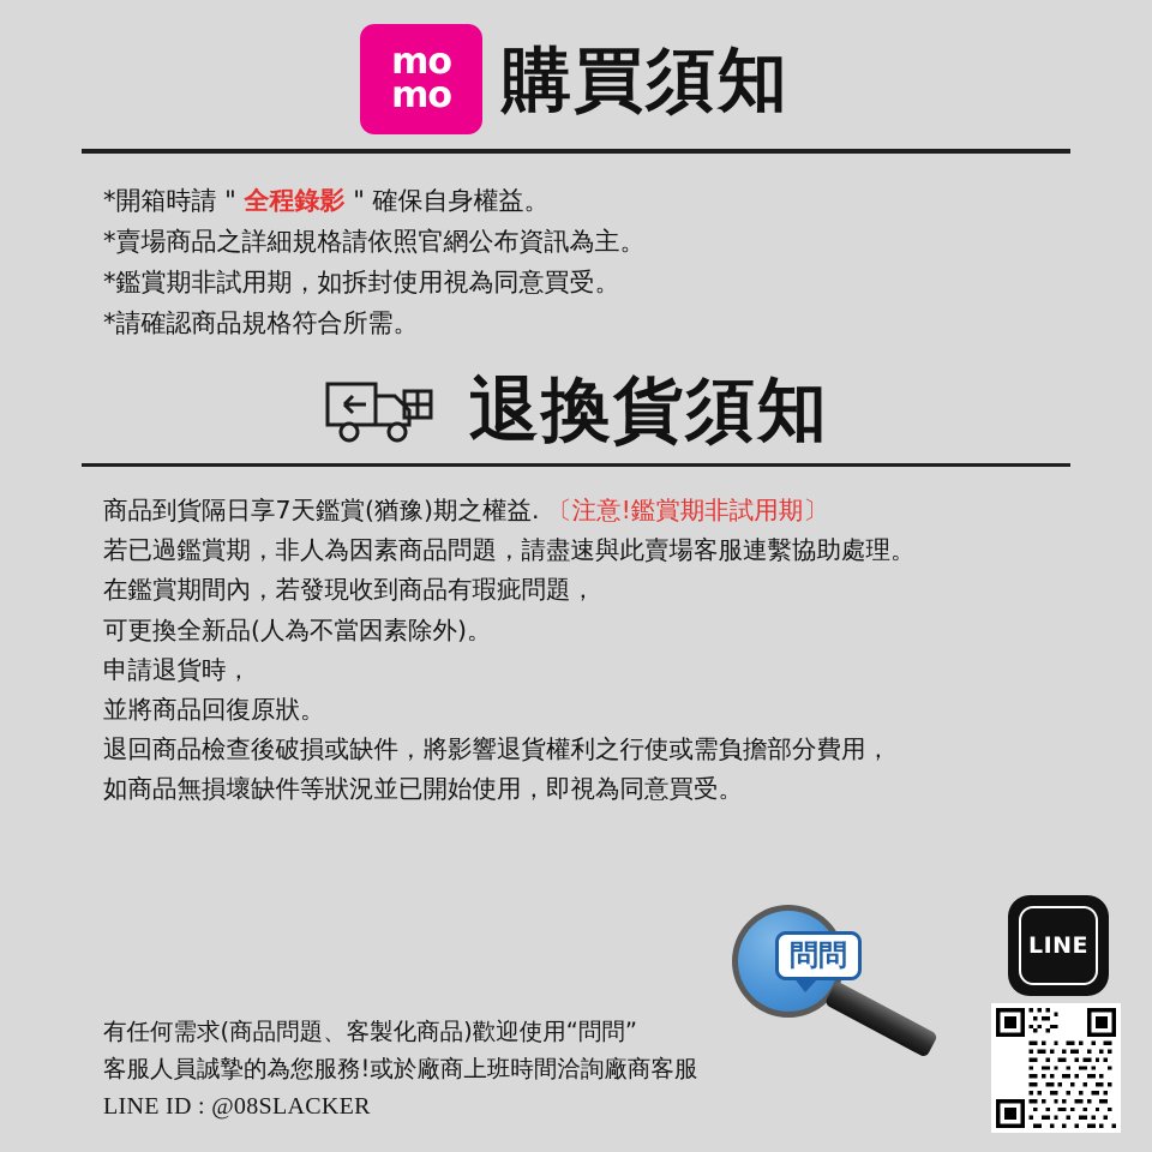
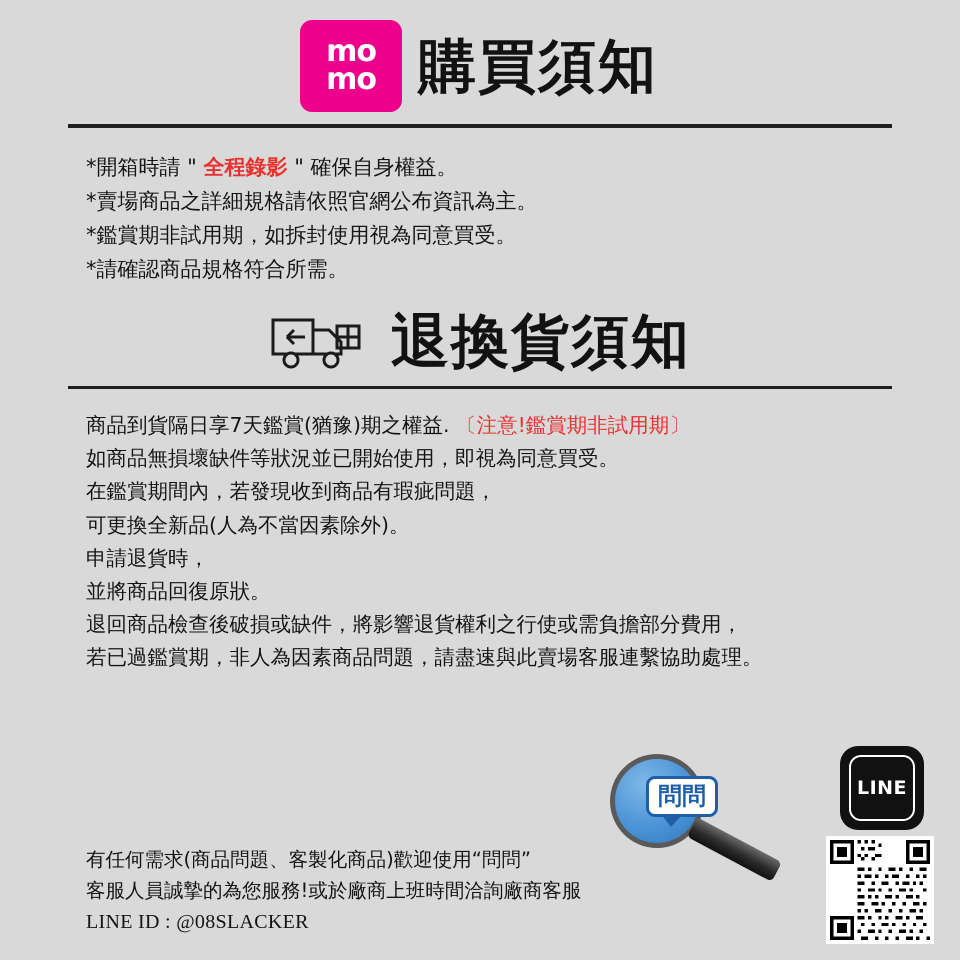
  mo
  mo
  購買須知
  *開箱時請 " 全程錄影 " 確保自身權益。
  *賣場商品之詳細規格請依照官網公布資訊為主。
  *鑑賞期非試用期，如拆封使用視為同意買受。
  *請確認商品規格符合所需。
  退換貨須知
  商品到貨隔日享7天鑑賞(猶豫)期之權益. 〔注意!鑑賞期非試用期〕
- 若已過鑑賞期，非人為因素商品問題，請盡速與此賣場客服連繫協助處理。
+ 如商品無損壞缺件等狀況並已開始使用，即視為同意買受。
  在鑑賞期間內，若發現收到商品有瑕疵問題，
  可更換全新品(人為不當因素除外)。
  申請退貨時，
  並將商品回復原狀。
  退回商品檢查後破損或缺件，將影響退貨權利之行使或需負擔部分費用，
- 如商品無損壞缺件等狀況並已開始使用，即視為同意買受。
+ 若已過鑑賞期，非人為因素商品問題，請盡速與此賣場客服連繫協助處理。
  問問
  有任何需求(商品問題、客製化商品)歡迎使用“問問”
  客服人員誠摯的為您服務!或於廠商上班時間洽詢廠商客服
  LINE ID : @08SLACKER
  LINE
